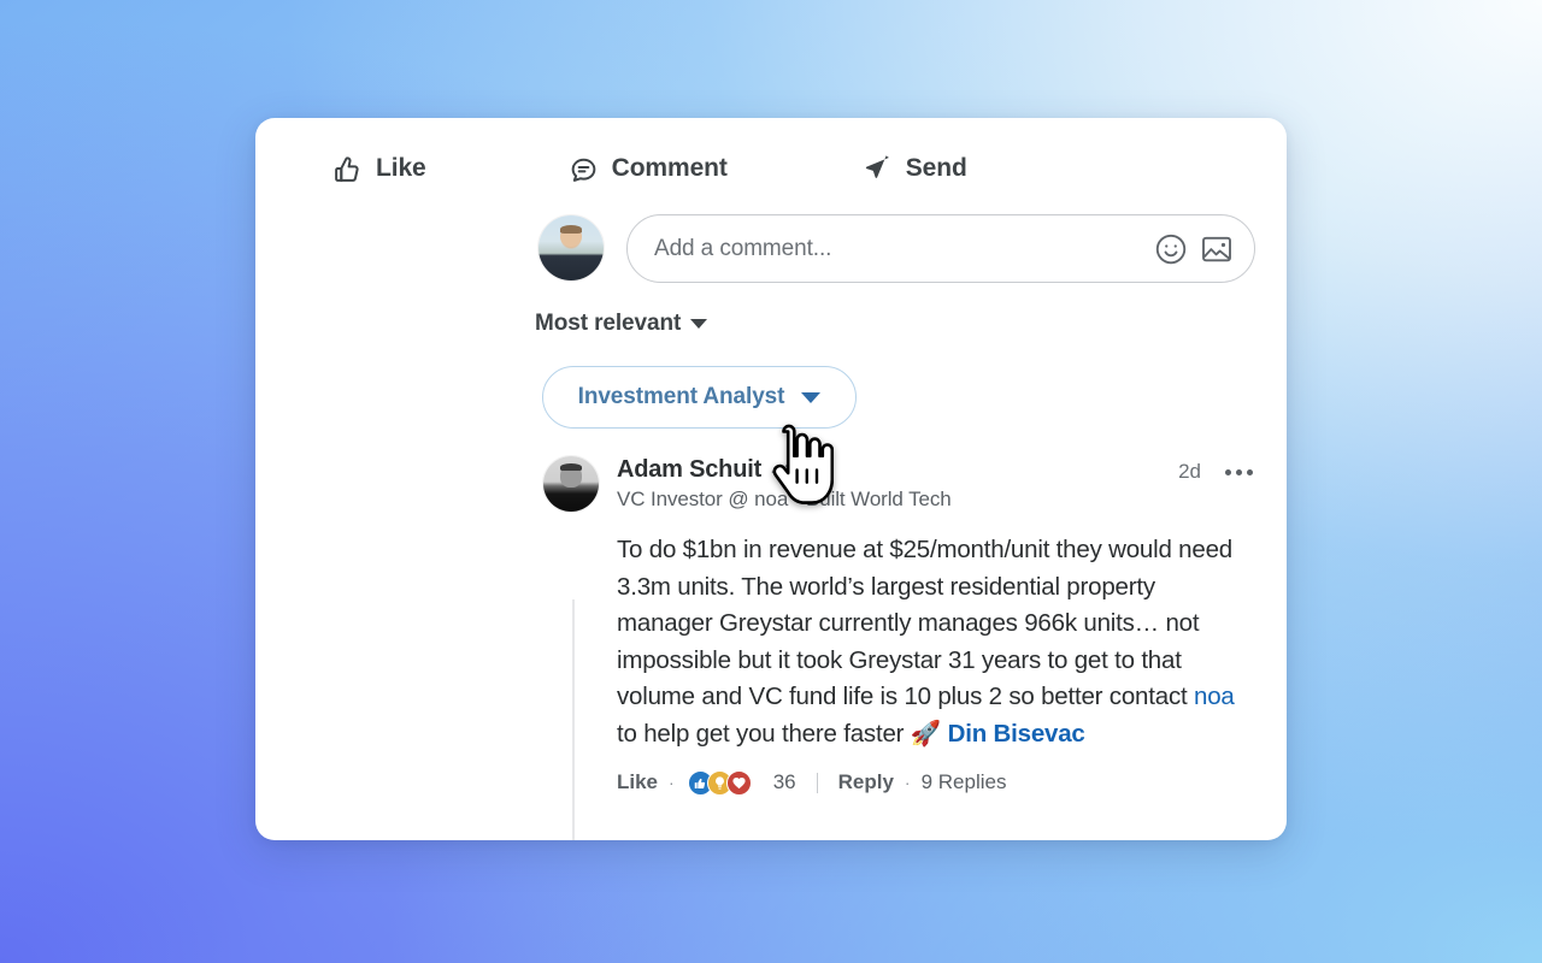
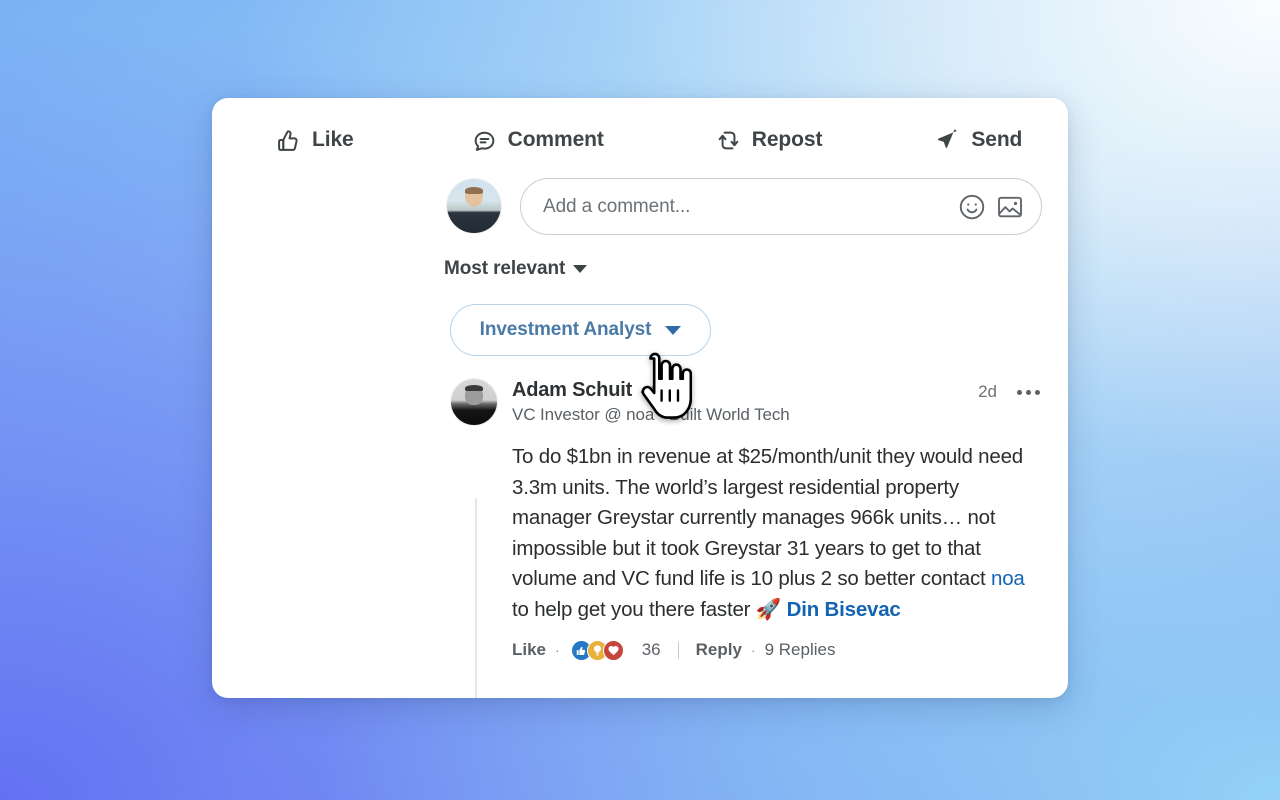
  Like
  Comment
+ Repost
  Send
  Add a comment...
  Most relevant
  Investment Analyst
  Adam Schuit
  VC Investor @ noailt World Tech
  2d
  To do $1bn in revenue at $25/month/unit they would need 3.3m units. The world’s largest residential property manager Greystar currently manages 966k units… not impossible but it took Greystar 31 years to get to that volume and VC fund life is 10 plus 2 so better contact noa to help get you there faster 🚀 Din Bisevac
  Like
  ·
  36
  Reply
  ·
  9 Replies
